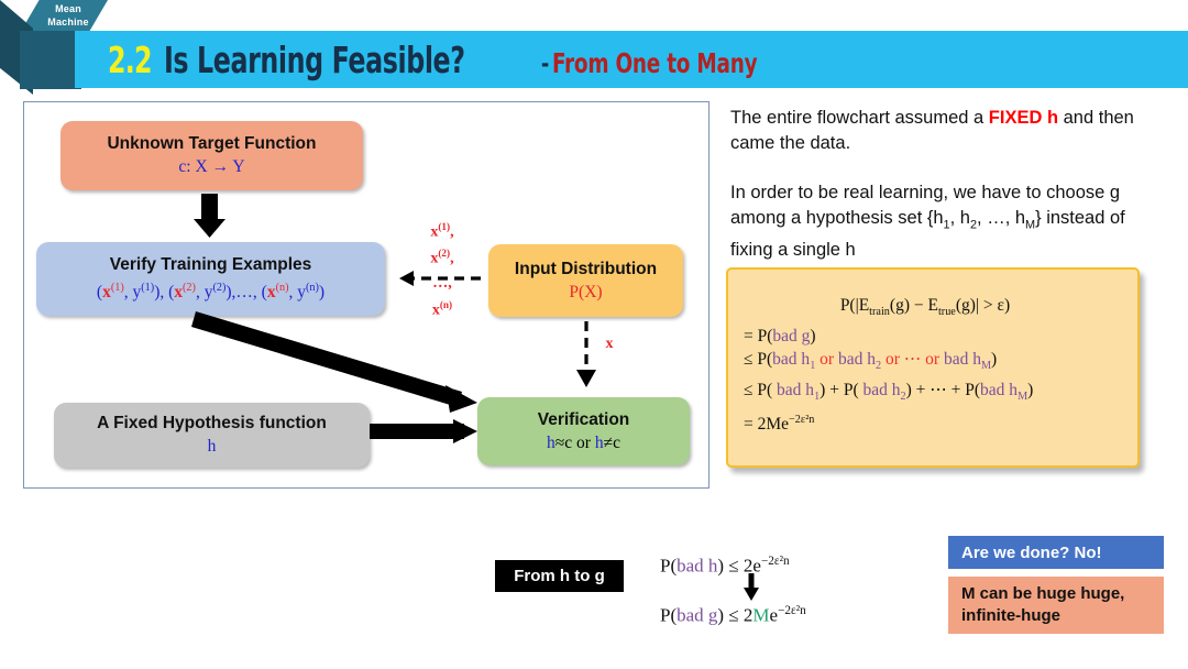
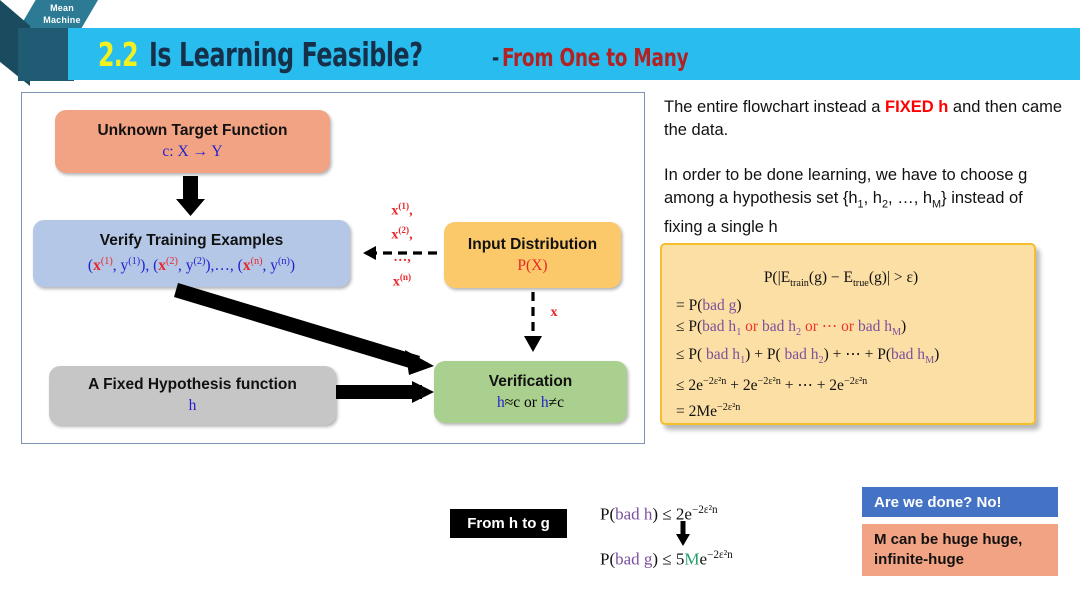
  Mean
  Machine
  2.2 Is Learning Feasible? - From One to Many
  Unknown Target Function
  c: X → Y
  Verify Training Examples
  (x(1), y(1)), (x(2), y(2)),…, (x(n), y(n))
  A Fixed Hypothesis function
  h
  Input Distribution
  P(X)
  Verification
  h≈c or h≠c
  x(1),
  x(2),
  …,
  x(n)
  x
- The entire flowchart assumed a FIXED h and then came the data.
+ The entire flowchart instead a FIXED h and then came the data.
- In order to be real learning, we have to choose g among a hypothesis set {h1, h2, …, hM} instead of fixing a single h
+ In order to be done learning, we have to choose g among a hypothesis set {h1, h2, …, hM} instead of fixing a single h
  P(|Etrain(g) − Etrue(g)| > ε)
  = P(bad g)
  ≤ P(bad h1 or bad h2 or ⋯ or bad hM)
  ≤ P( bad h1) + P( bad h2) + ⋯ + P(bad hM)
+ ≤ 2e−2ε²n + 2e−2ε²n + ⋯ + 2e−2ε²n
  = 2Me−2ε²n
  From h to g
  P(bad h) ≤ 2e−2ε²n
- P(bad g) ≤ 2Me−2ε²n
+ P(bad g) ≤ 5Me−2ε²n
  Are we done? No!
  M can be huge huge,
  infinite-huge
